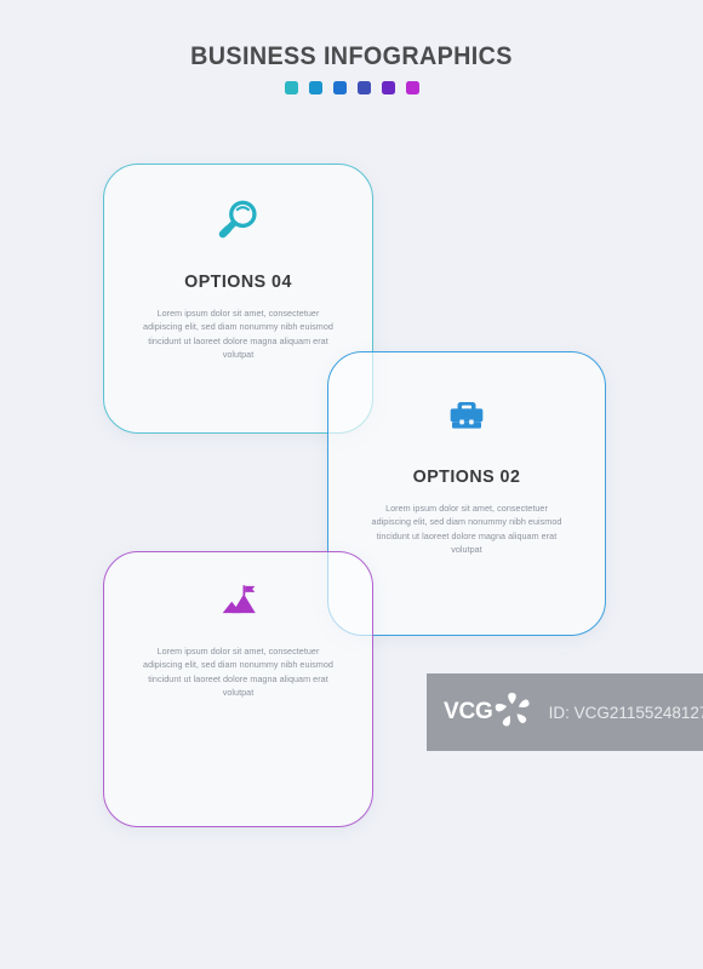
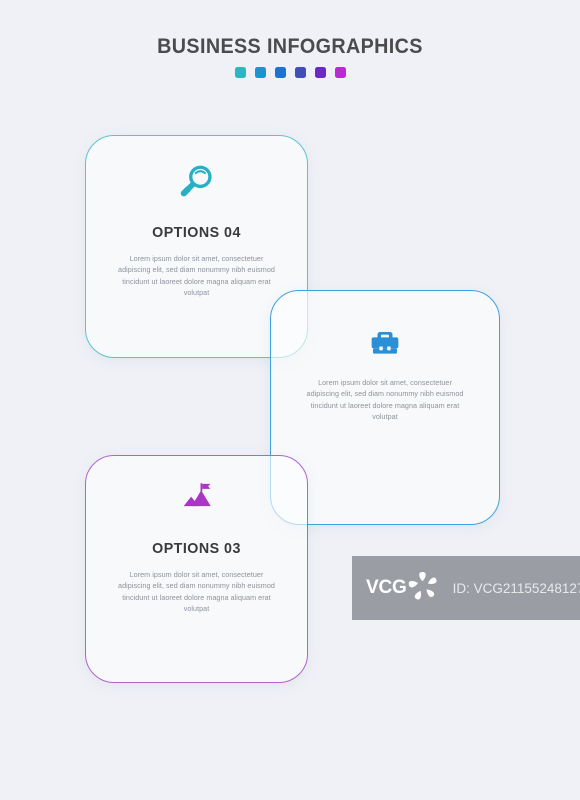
  BUSINESS INFOGRAPHICS
  OPTIONS 04
  Lorem ipsum dolor sit amet, consectetuer adipiscing elit, sed diam nonummy nibh euismod tincidunt ut laoreet dolore magna aliquam erat volutpat
- OPTIONS 02
  Lorem ipsum dolor sit amet, consectetuer adipiscing elit, sed diam nonummy nibh euismod tincidunt ut laoreet dolore magna aliquam erat volutpat
+ OPTIONS 03
  Lorem ipsum dolor sit amet, consectetuer adipiscing elit, sed diam nonummy nibh euismod tincidunt ut laoreet dolore magna aliquam erat volutpat
  VCG
  ID: VCG2115524812
